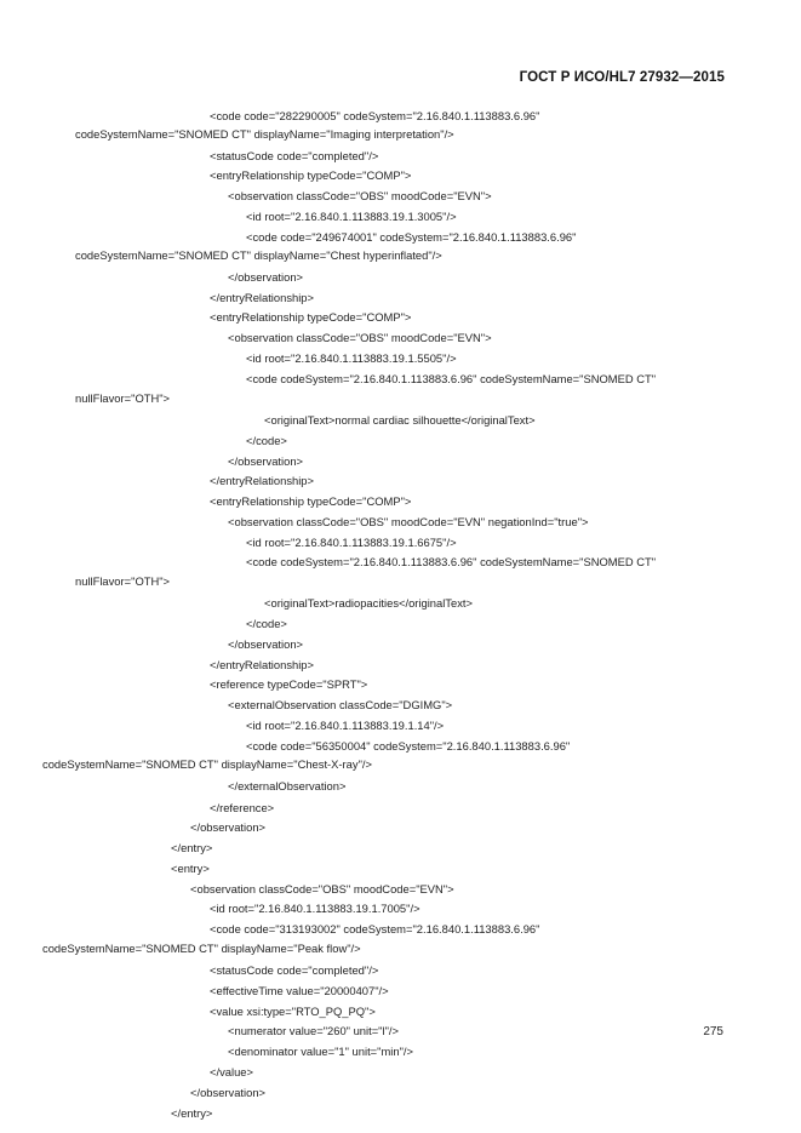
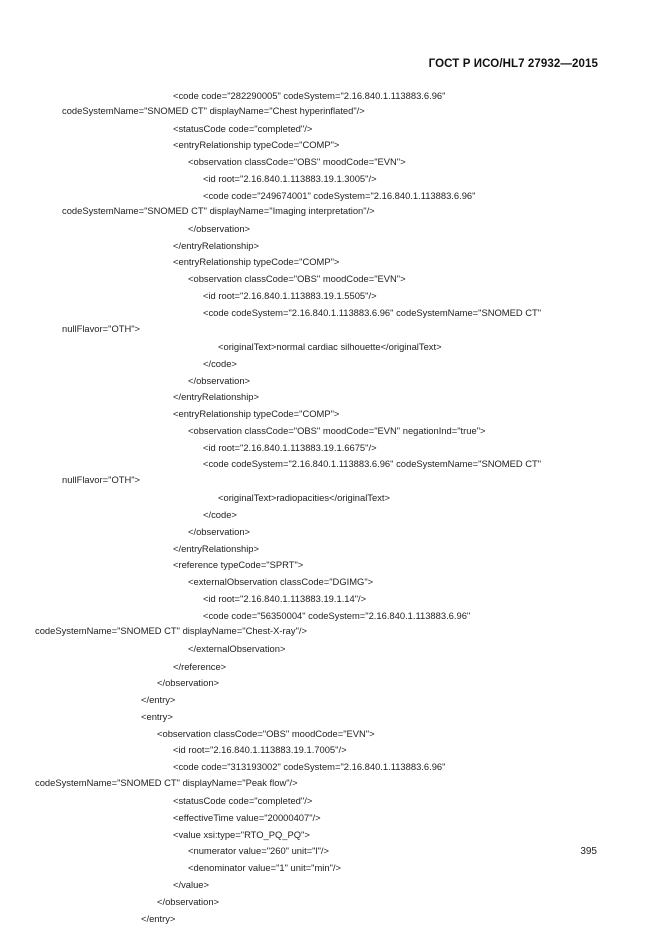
  ГОСТ Р ИСО/HL7 27932—2015
  <code code="282290005" codeSystem="2.16.840.1.113883.6.96"
- codeSystemName="SNOMED CT" displayName="Imaging interpretation"/>
+ codeSystemName="SNOMED CT" displayName="Chest hyperinflated"/>
  <statusCode code="completed"/>
  <entryRelationship typeCode="COMP">
  <observation classCode="OBS" moodCode="EVN">
  <id root="2.16.840.1.113883.19.1.3005"/>
  <code code="249674001" codeSystem="2.16.840.1.113883.6.96"
- codeSystemName="SNOMED CT" displayName="Chest hyperinflated"/>
+ codeSystemName="SNOMED CT" displayName="Imaging interpretation"/>
  </observation>
  </entryRelationship>
  <entryRelationship typeCode="COMP">
  <observation classCode="OBS" moodCode="EVN">
  <id root="2.16.840.1.113883.19.1.5505"/>
  <code codeSystem="2.16.840.1.113883.6.96" codeSystemName="SNOMED CT"
  nullFlavor="OTH">
  <originalText>normal cardiac silhouette</originalText>
  </code>
  </observation>
  </entryRelationship>
  <entryRelationship typeCode="COMP">
  <observation classCode="OBS" moodCode="EVN" negationInd="true">
  <id root="2.16.840.1.113883.19.1.6675"/>
  <code codeSystem="2.16.840.1.113883.6.96" codeSystemName="SNOMED CT"
  nullFlavor="OTH">
  <originalText>radiopacities</originalText>
  </code>
  </observation>
  </entryRelationship>
  <reference typeCode="SPRT">
  <externalObservation classCode="DGIMG">
  <id root="2.16.840.1.113883.19.1.14"/>
  <code code="56350004" codeSystem="2.16.840.1.113883.6.96"
  codeSystemName="SNOMED CT" displayName="Chest-X-ray"/>
  </externalObservation>
  </reference>
  </observation>
  </entry>
  <entry>
  <observation classCode="OBS" moodCode="EVN">
  <id root="2.16.840.1.113883.19.1.7005"/>
  <code code="313193002" codeSystem="2.16.840.1.113883.6.96"
  codeSystemName="SNOMED CT" displayName="Peak flow"/>
  <statusCode code="completed"/>
  <effectiveTime value="20000407"/>
  <value xsi:type="RTO_PQ_PQ">
  <numerator value="260" unit="l"/>
  <denominator value="1" unit="min"/>
  </value>
  </observation>
  </entry>
- 275
+ 395
